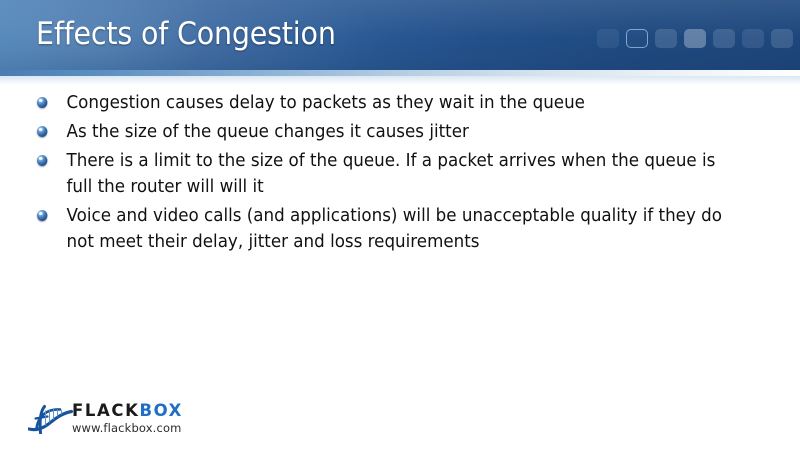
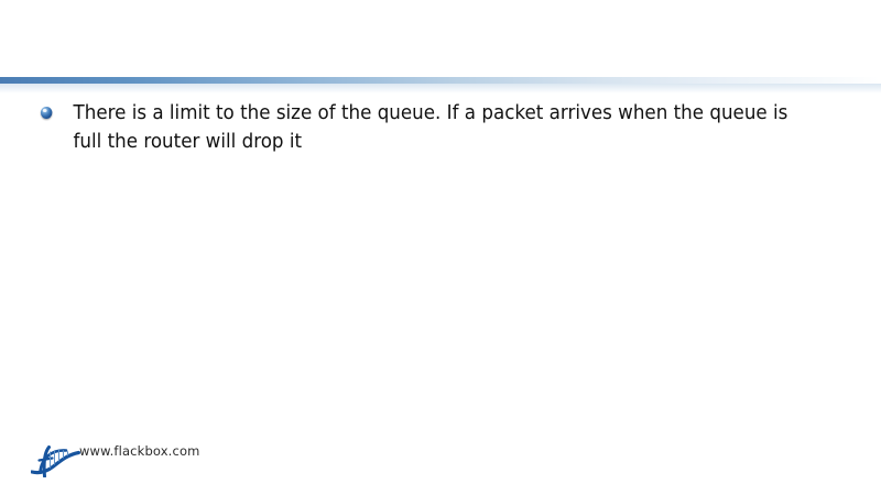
- Effects of Congestion
- Congestion causes delay to packets as they wait in the queue
- As the size of the queue changes it causes jitter
- There is a limit to the size of the queue. If a packet arrives when the queue is full the router will will it
+ There is a limit to the size of the queue. If a packet arrives when the queue is full the router will drop it
- Voice and video calls (and applications) will be unacceptable quality if they do not meet their delay, jitter and loss requirements
- FLACKBOX
  www.flackbox.com
